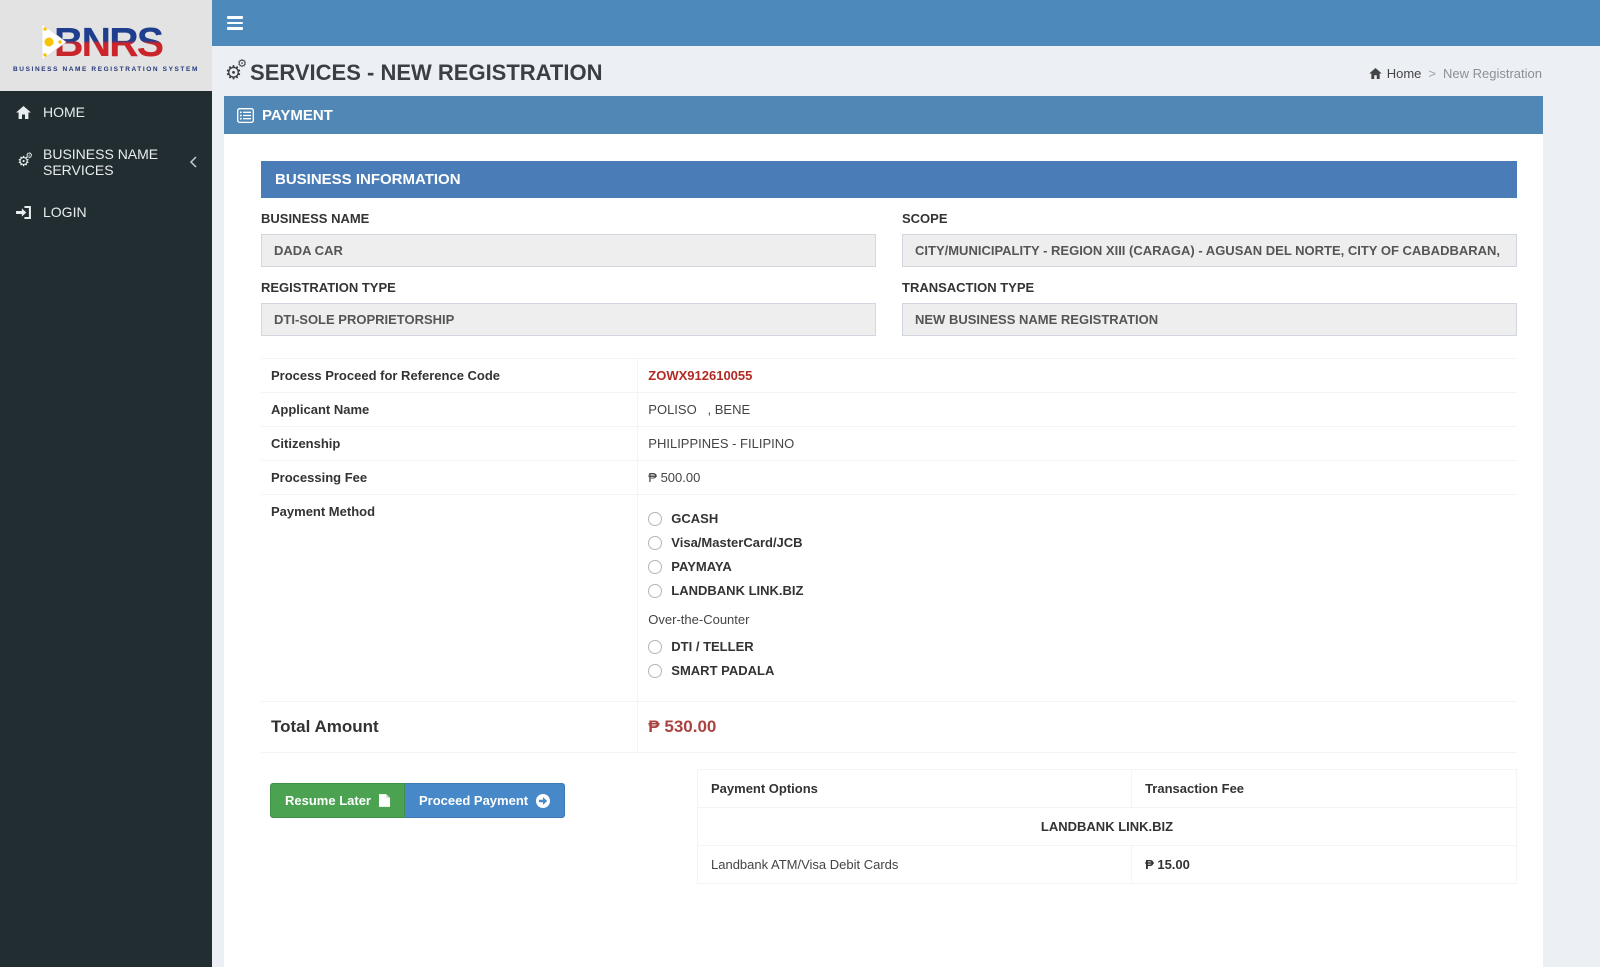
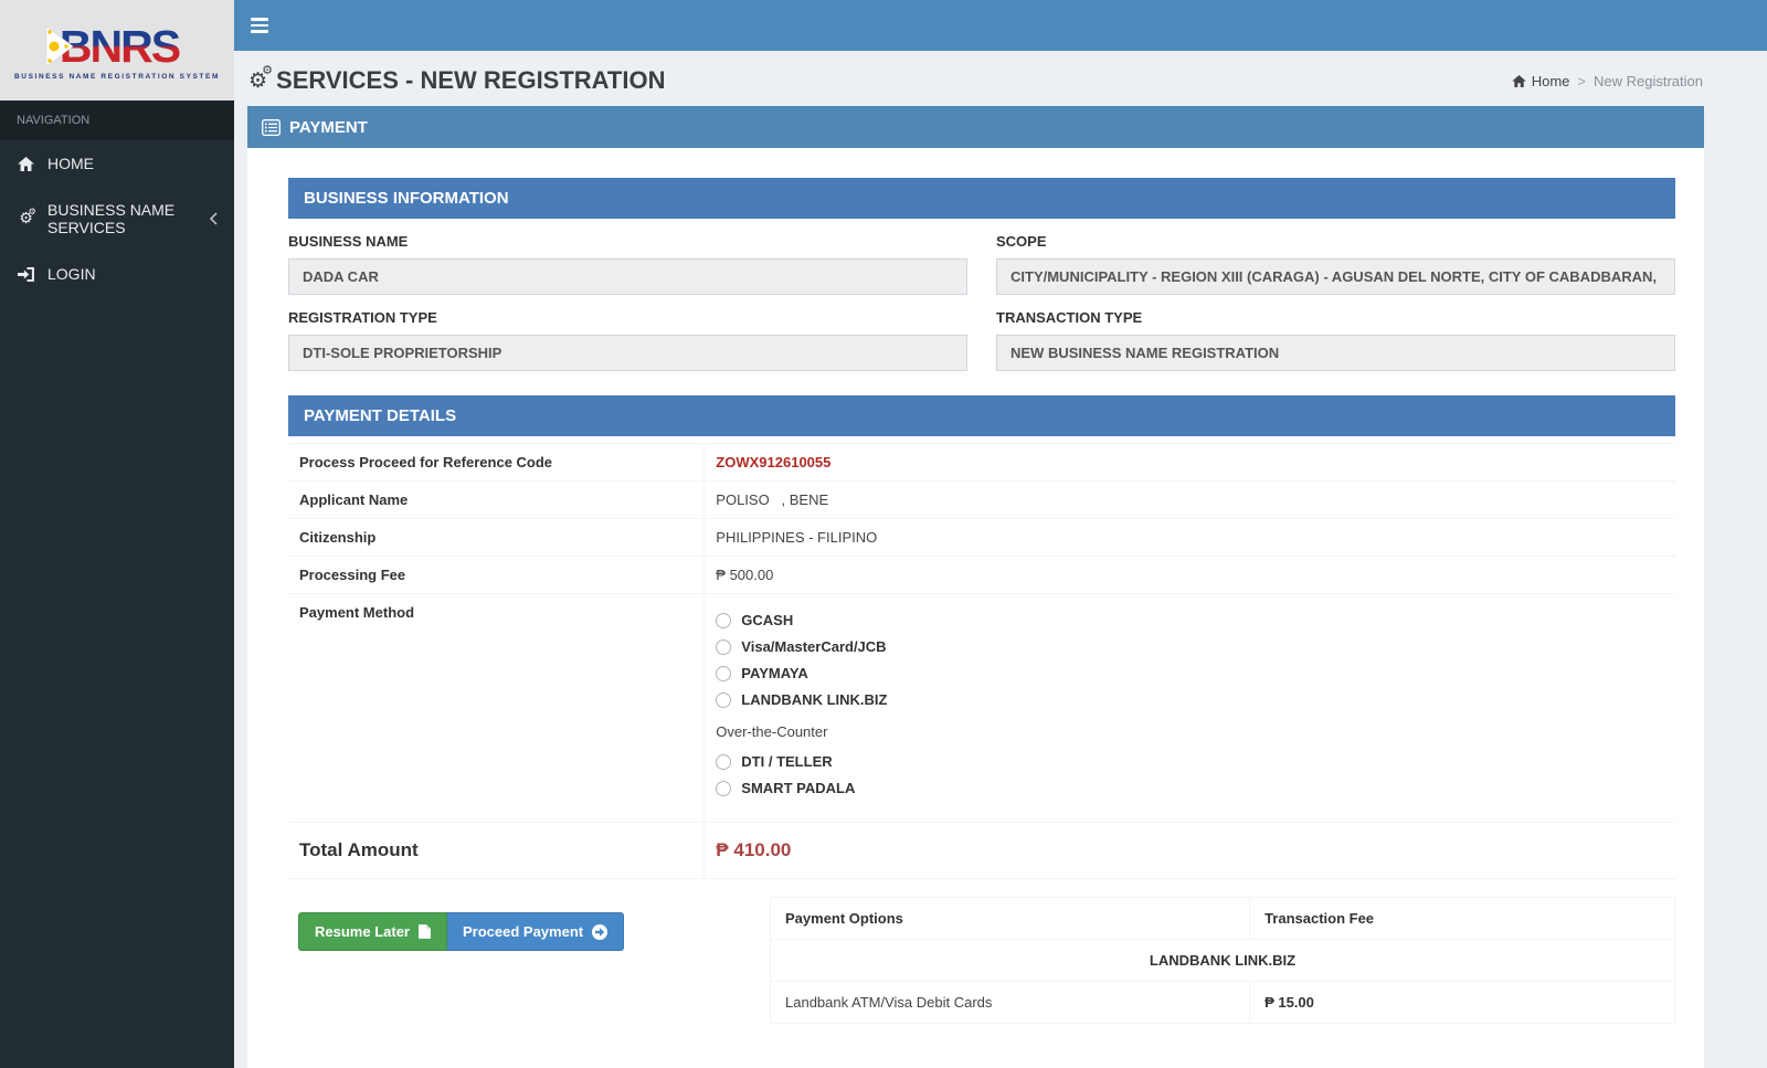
  BNRS
+ NAVIGATION
  HOME
  ⚙︎
  ⚙︎
  BUSINESS NAME SERVICES
  LOGIN
  ⚙︎
  ⚙︎
  SERVICES - NEW REGISTRATION
  Home
  >
  New Registration
  PAYMENT
  BUSINESS INFORMATION
  BUSINESS NAME
  DADA CAR
  SCOPE
  CITY/MUNICIPALITY - REGION XIII (CARAGA) - AGUSAN DEL NORTE, CITY OF CABADBARAN,
  REGISTRATION TYPE
  DTI-SOLE PROPRIETORSHIP
  TRANSACTION TYPE
  NEW BUSINESS NAME REGISTRATION
+ PAYMENT DETAILS
  Process Proceed for Reference Code	ZOWX912610055
  Applicant Name	POLISO , BENE
  Citizenship	PHILIPPINES - FILIPINO
  Processing Fee	₱ 500.00
  Payment Method	GCASH Visa/MasterCard/JCB PAYMAYA LANDBANK LINK.BIZ Over-the-Counter DTI / TELLER SMART PADALA
- Total Amount	₱ 530.00
+ Total Amount	₱ 410.00
  Resume Later
  Proceed Payment
  Payment Options	Transaction Fee
  LANDBANK LINK.BIZ
  Landbank ATM/Visa Debit Cards	₱ 15.00
